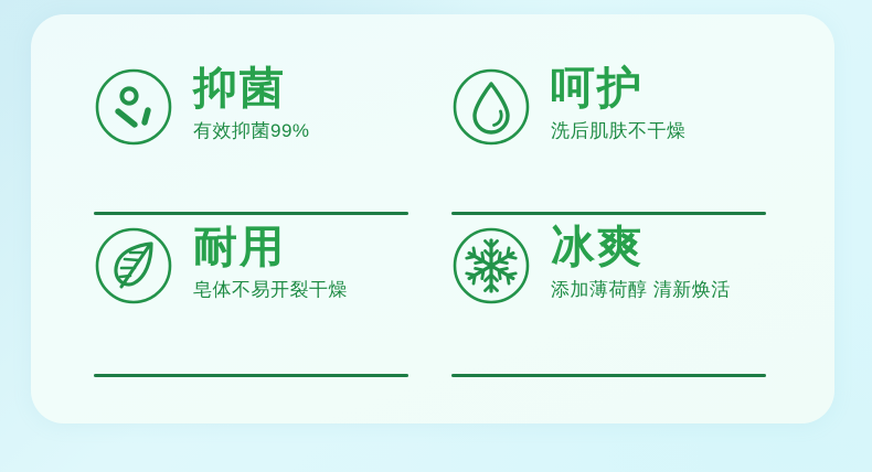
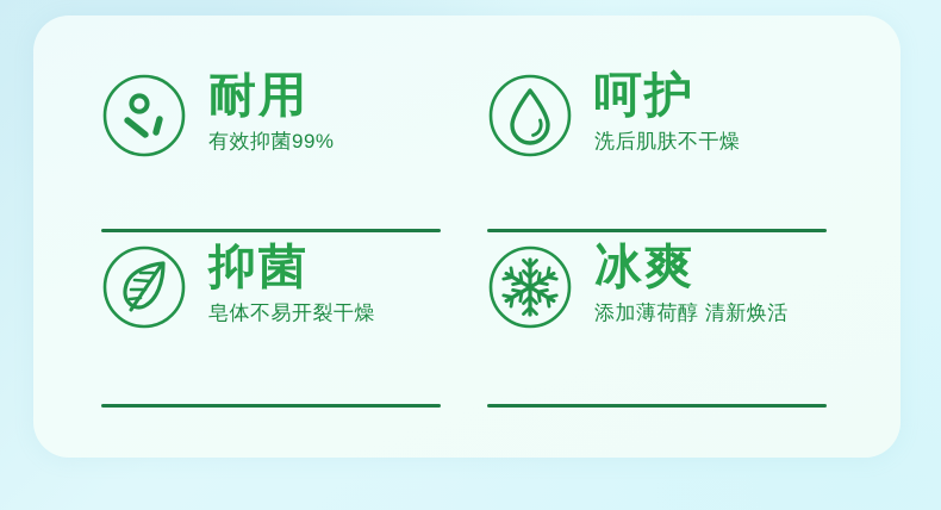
- 抑菌
+ 耐用
  有效抑菌99%
  呵护
  洗后肌肤不干燥
- 耐用
+ 抑菌
  皂体不易开裂干燥
  冰爽
  添加薄荷醇 清新焕活
